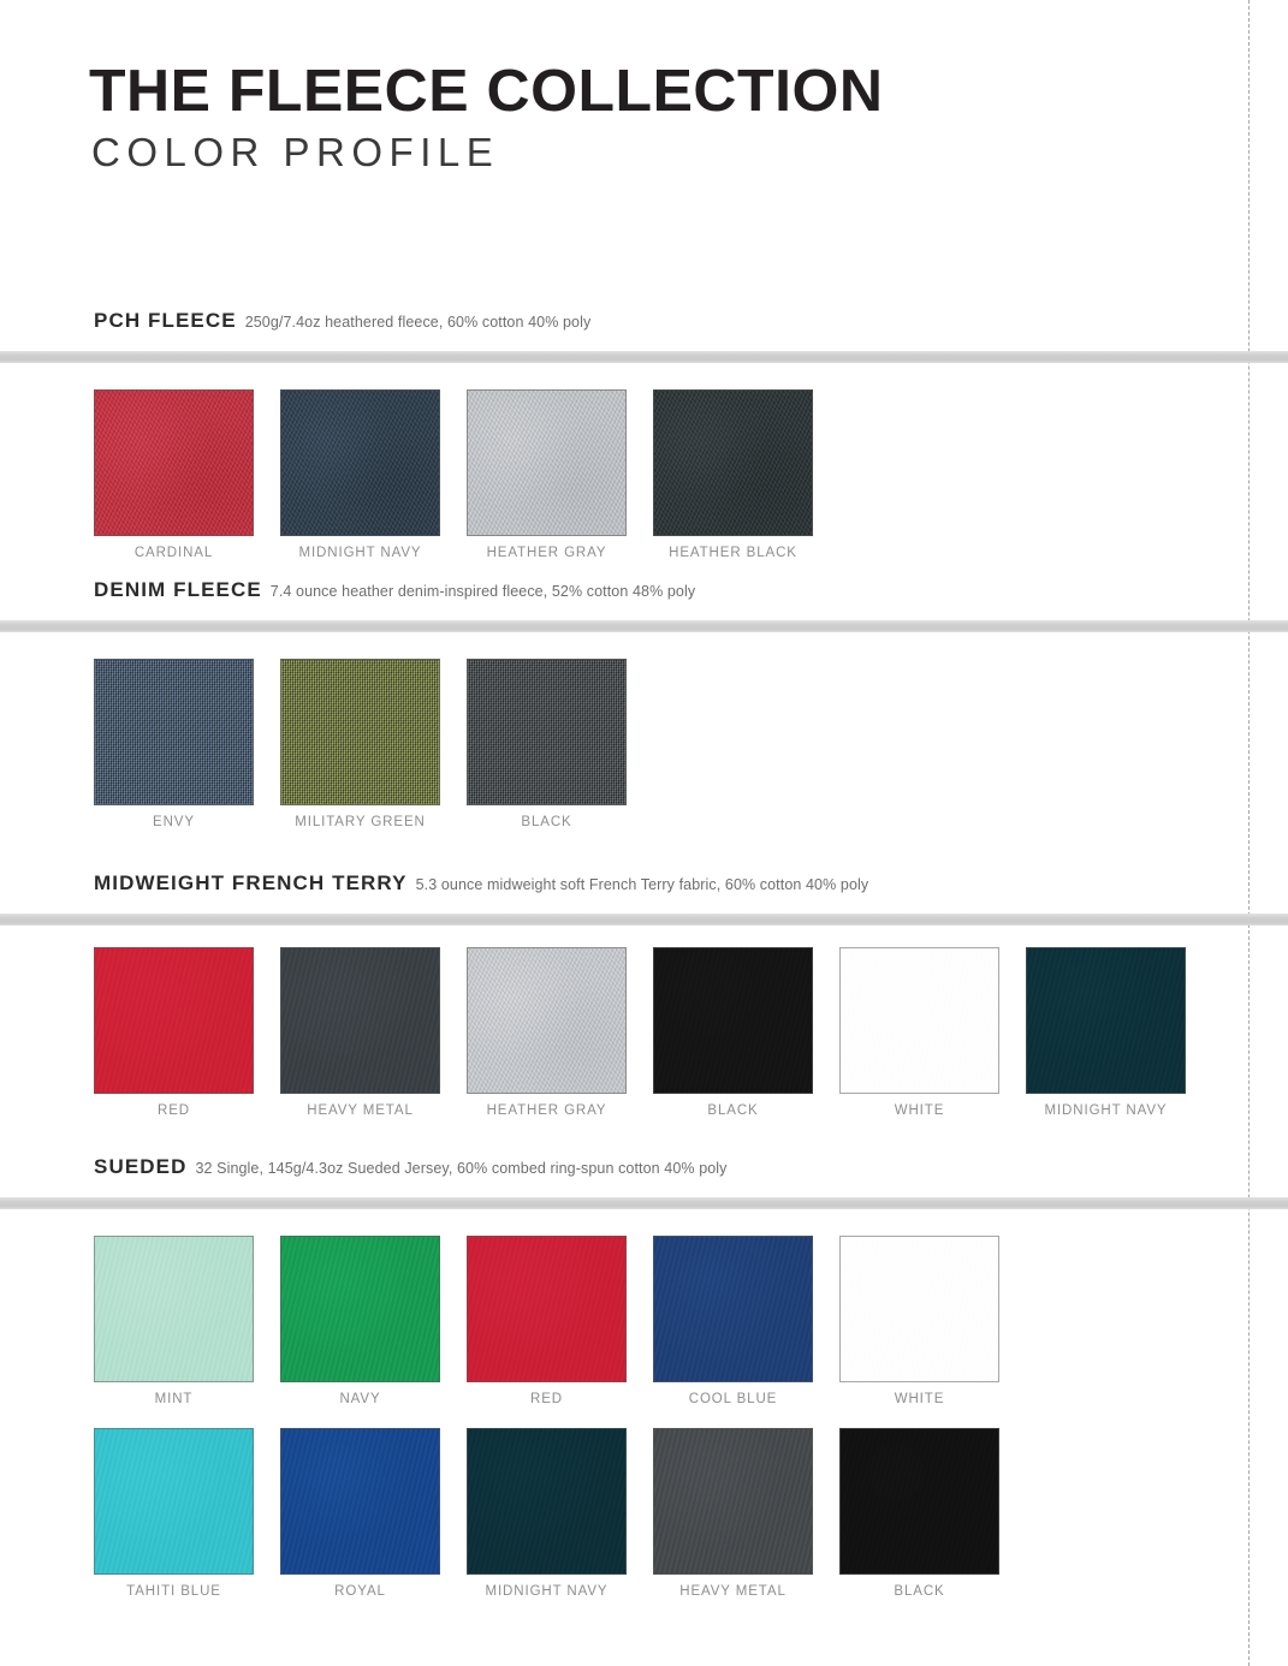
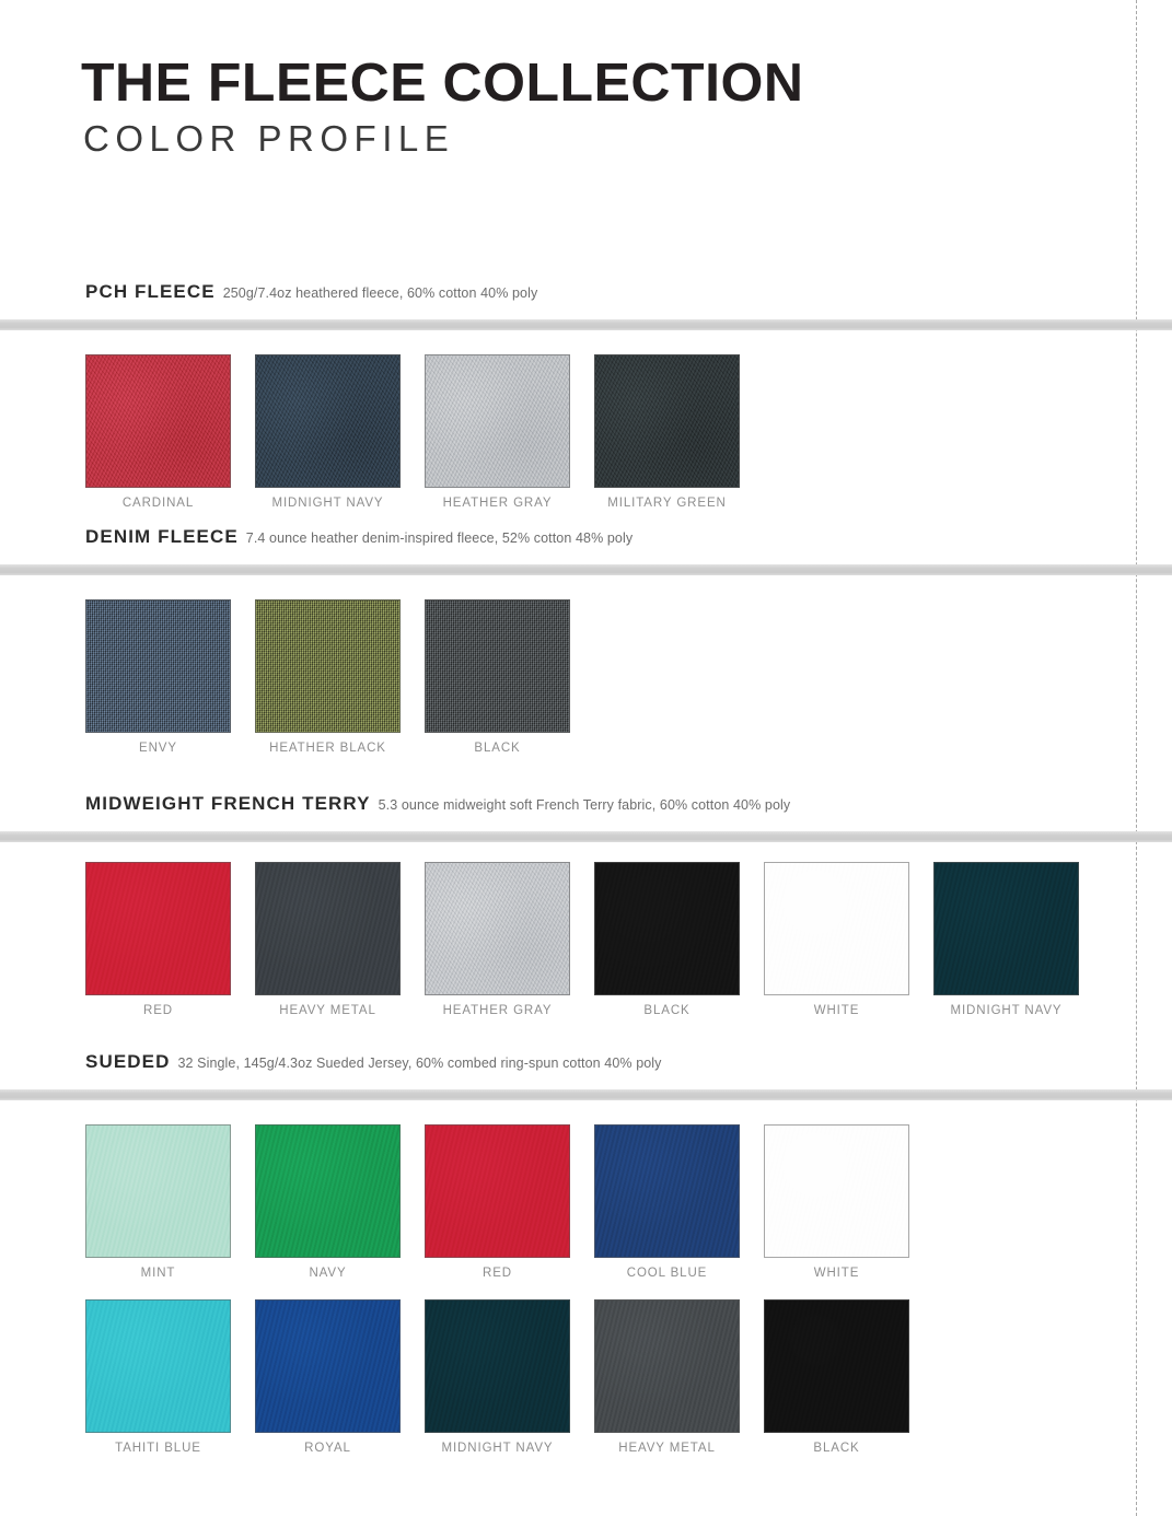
  THE FLEECE COLLECTION
  COLOR PROFILE
  PCH FLEECE 250g/7.4oz heathered fleece, 60% cotton 40% poly
  CARDINAL
  MIDNIGHT NAVY
  HEATHER GRAY
- HEATHER BLACK
+ MILITARY GREEN
  DENIM FLEECE 7.4 ounce heather denim-inspired fleece, 52% cotton 48% poly
  ENVY
- MILITARY GREEN
+ HEATHER BLACK
  BLACK
  MIDWEIGHT FRENCH TERRY 5.3 ounce midweight soft French Terry fabric, 60% cotton 40% poly
  RED
  HEAVY METAL
  HEATHER GRAY
  BLACK
  WHITE
  MIDNIGHT NAVY
  SUEDED 32 Single, 145g/4.3oz Sueded Jersey, 60% combed ring-spun cotton 40% poly
  MINT
  NAVY
  RED
  COOL BLUE
  WHITE
  TAHITI BLUE
  ROYAL
  MIDNIGHT NAVY
  HEAVY METAL
  BLACK
